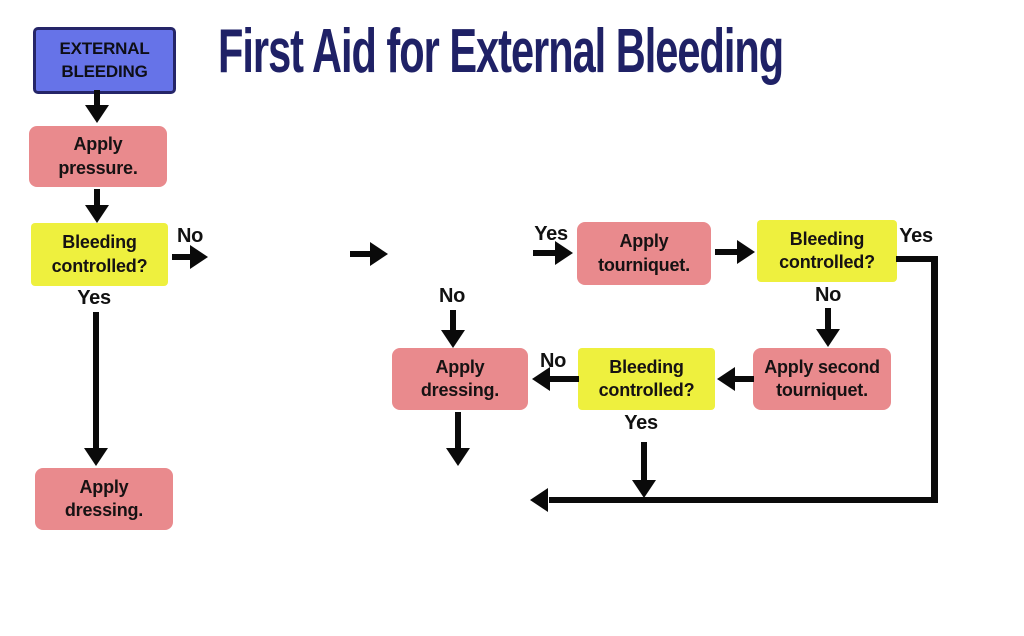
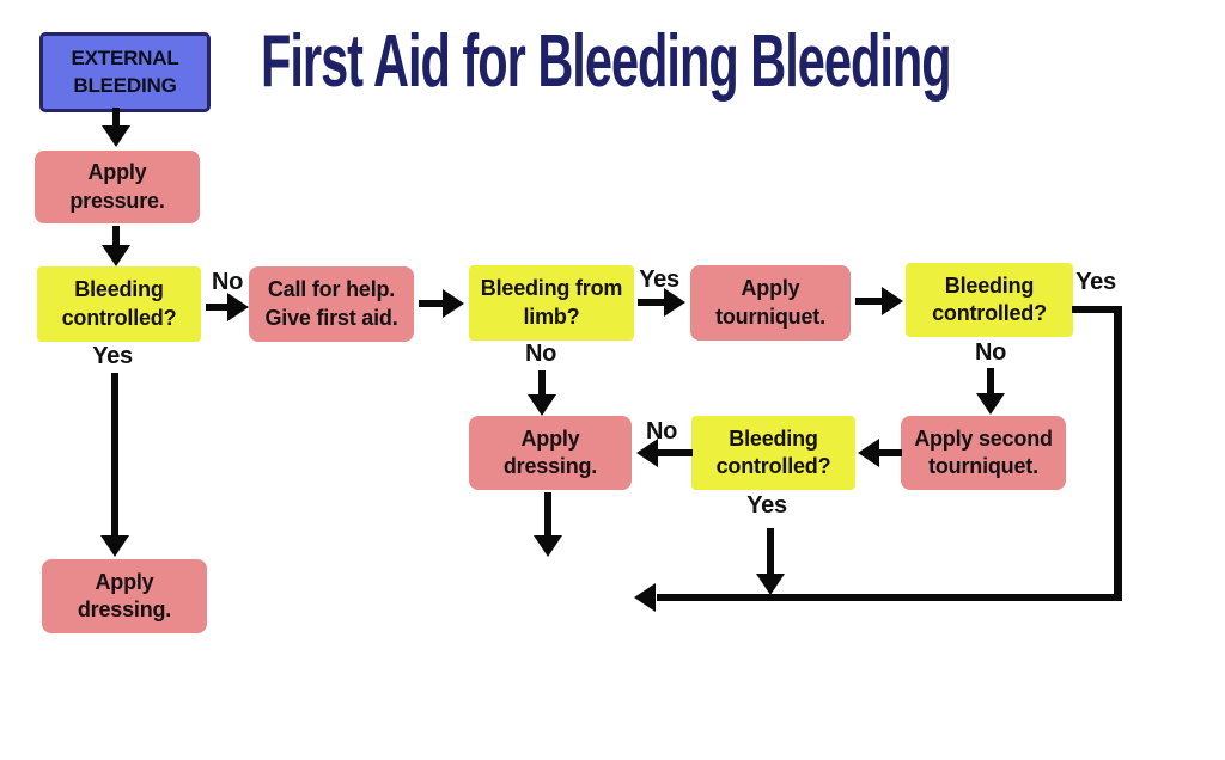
- First Aid for External Bleeding
+ First Aid for Bleeding Bleeding
  EXTERNAL
  BLEEDING
  Apply
  pressure.
  Bleeding
  controlled?
+ Call for help.
+ Give first aid.
+ Bleeding from
+ limb?
  Apply
  tourniquet.
  Bleeding
  controlled?
  Apply second
  tourniquet.
  Bleeding
  controlled?
  Apply
  dressing.
  Apply
  dressing.
  No
  Yes
  Yes
  No
  Yes
  No
  No
  Yes
